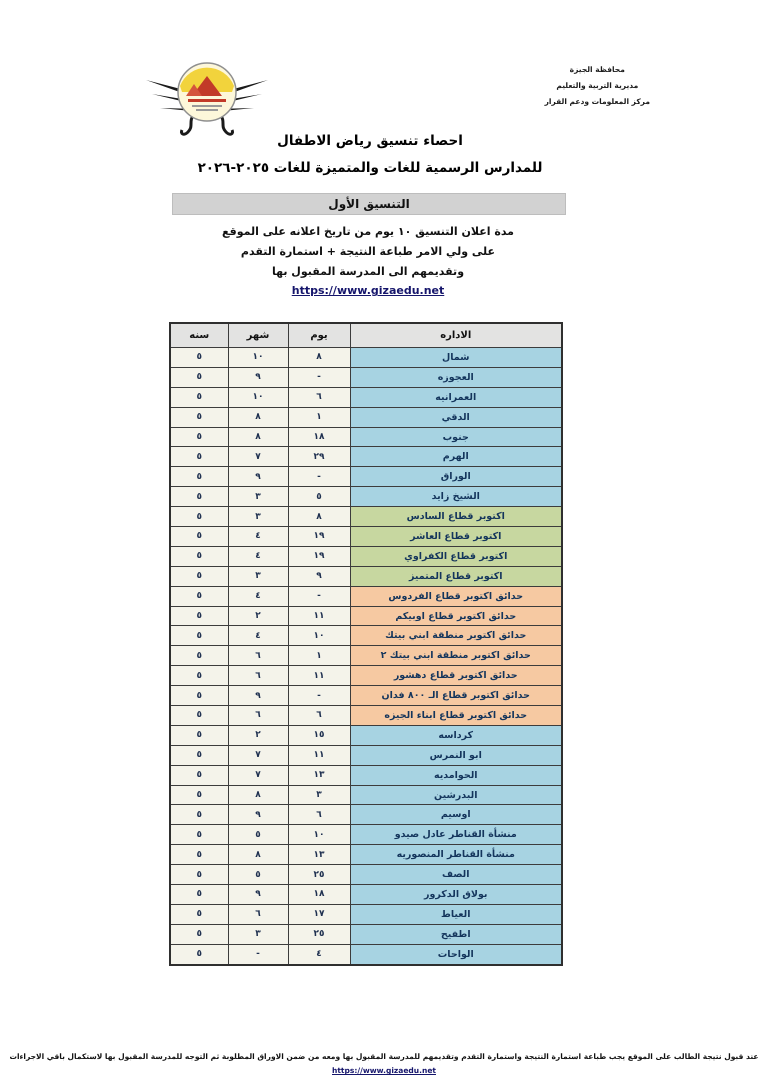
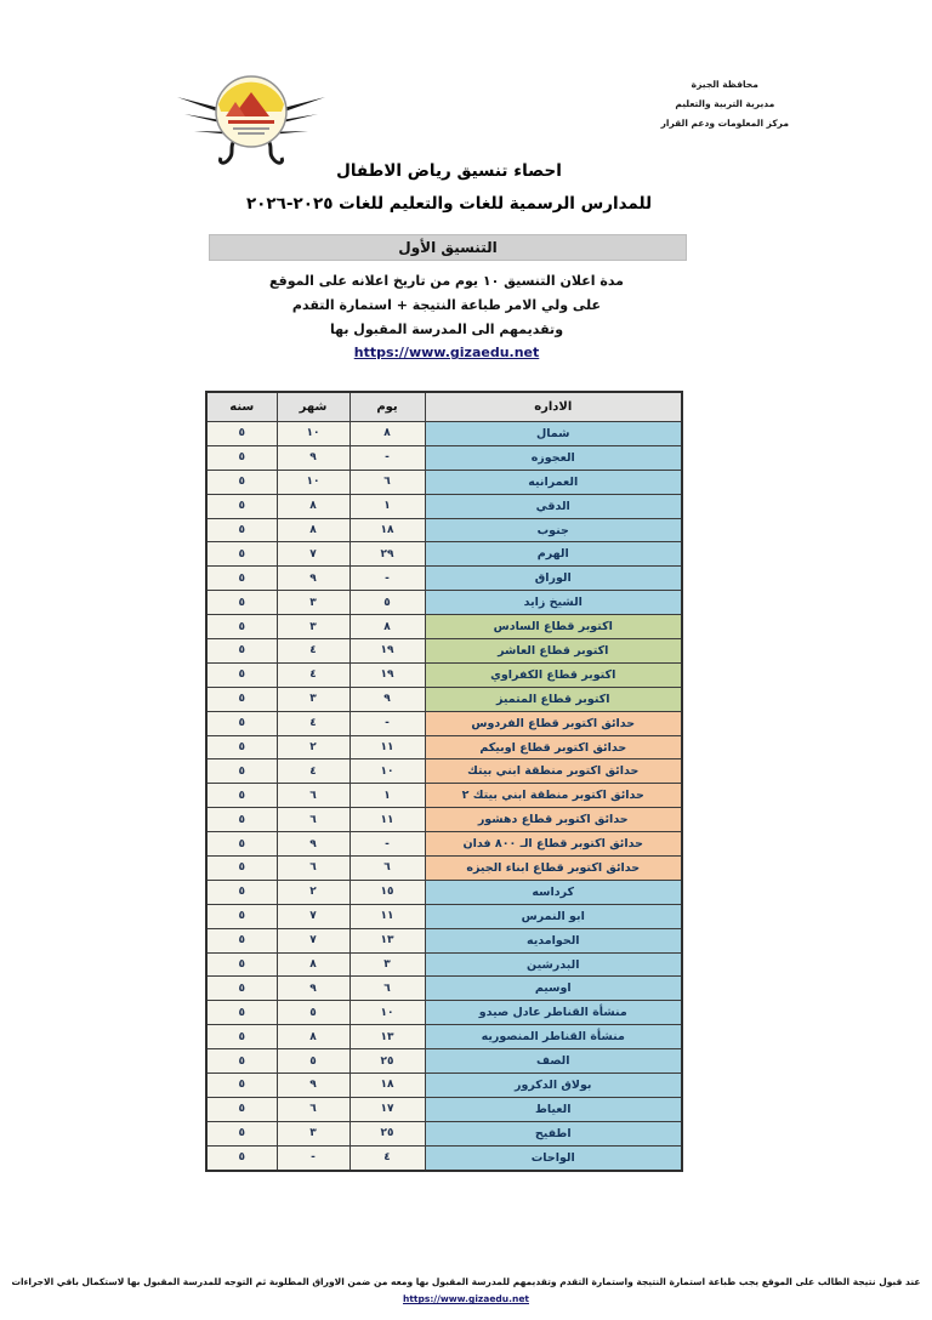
  محافظة الجيزة
  مديرية التربية والتعليم
  مركز المعلومات ودعم القرار
  احصاء تنسيق رياض الاطفال
- للمدارس الرسمية للغات والمتميزة للغات ٢٠٢٥-٢٠٢٦
+ للمدارس الرسمية للغات والتعليم للغات ٢٠٢٥-٢٠٢٦
  التنسيق الأول
  مدة اعلان التنسيق ١٠ يوم من تاريخ اعلانه على الموقع
  على ولي الامر طباعة النتيجة + استمارة التقدم
  وتقديمهم الى المدرسة المقبول بها
  https://www.gizaedu.net
  الاداره	يوم	شهر	سنه
  شمال	٨	١٠	٥
  العجوزه	-	٩	٥
  العمرانيه	٦	١٠	٥
  الدقي	١	٨	٥
  جنوب	١٨	٨	٥
  الهرم	٢٩	٧	٥
  الوراق	-	٩	٥
  الشيخ زايد	٥	٣	٥
  اكتوبر قطاع السادس	٨	٣	٥
  اكتوبر قطاع العاشر	١٩	٤	٥
  اكتوبر قطاع الكفراوي	١٩	٤	٥
  اكتوبر قطاع المتميز	٩	٣	٥
  حدائق اكتوبر قطاع الفردوس	-	٤	٥
  حدائق اكتوبر قطاع اوبيكم	١١	٢	٥
  حدائق اكتوبر منطقة ابني بيتك	١٠	٤	٥
  حدائق اكتوبر منطقة ابني بيتك ٢	١	٦	٥
  حدائق اكتوبر قطاع دهشور	١١	٦	٥
  حدائق اكتوبر قطاع الـ ٨٠٠ فدان	-	٩	٥
  حدائق اكتوبر قطاع ابناء الجيزه	٦	٦	٥
  كرداسه	١٥	٢	٥
  ابو النمرس	١١	٧	٥
  الحوامديه	١٣	٧	٥
  البدرشين	٣	٨	٥
  اوسيم	٦	٩	٥
  منشأة القناطر عادل صيدو	١٠	٥	٥
  منشأة القناطر المنصوريه	١٣	٨	٥
  الصف	٢٥	٥	٥
  بولاق الدكرور	١٨	٩	٥
  العياط	١٧	٦	٥
  اطفيح	٢٥	٣	٥
  الواحات	٤	-	٥
  عند قبول نتيجة الطالب على الموقع يجب طباعة استمارة النتيجة واستمارة التقدم وتقديمهم للمدرسة المقبول بها ومعه من ضمن الاوراق المطلوبة ثم التوجه للمدرسة المقبول بها لاستكمال باقي الاجراءات
  https://www.gizaedu.net
